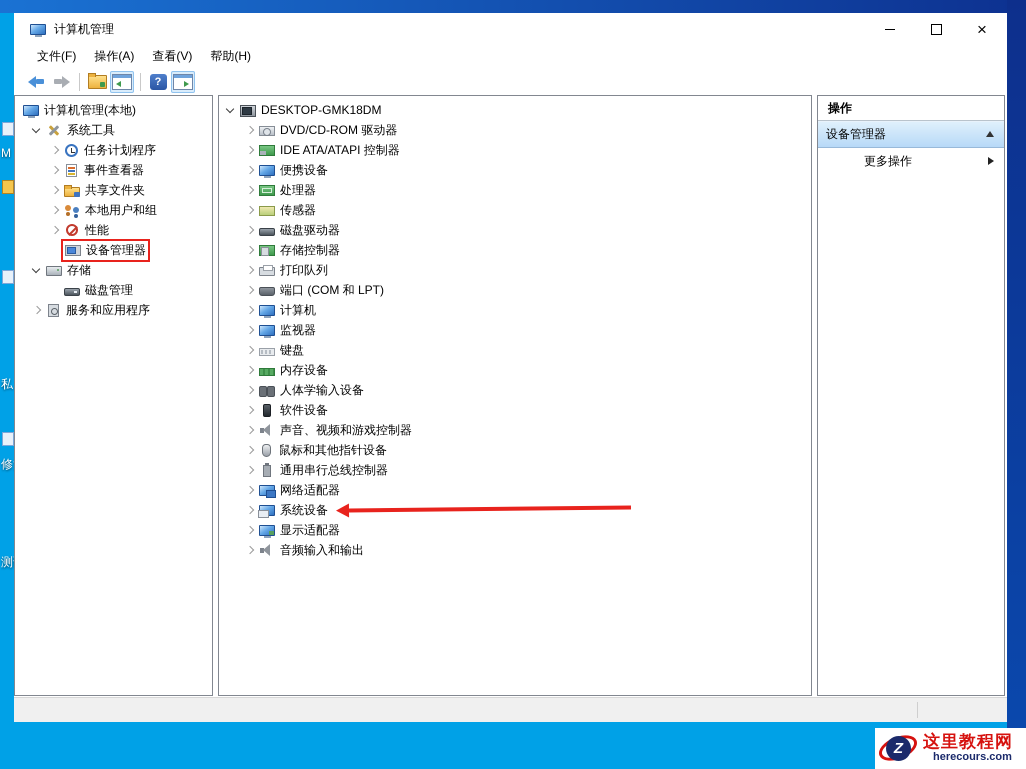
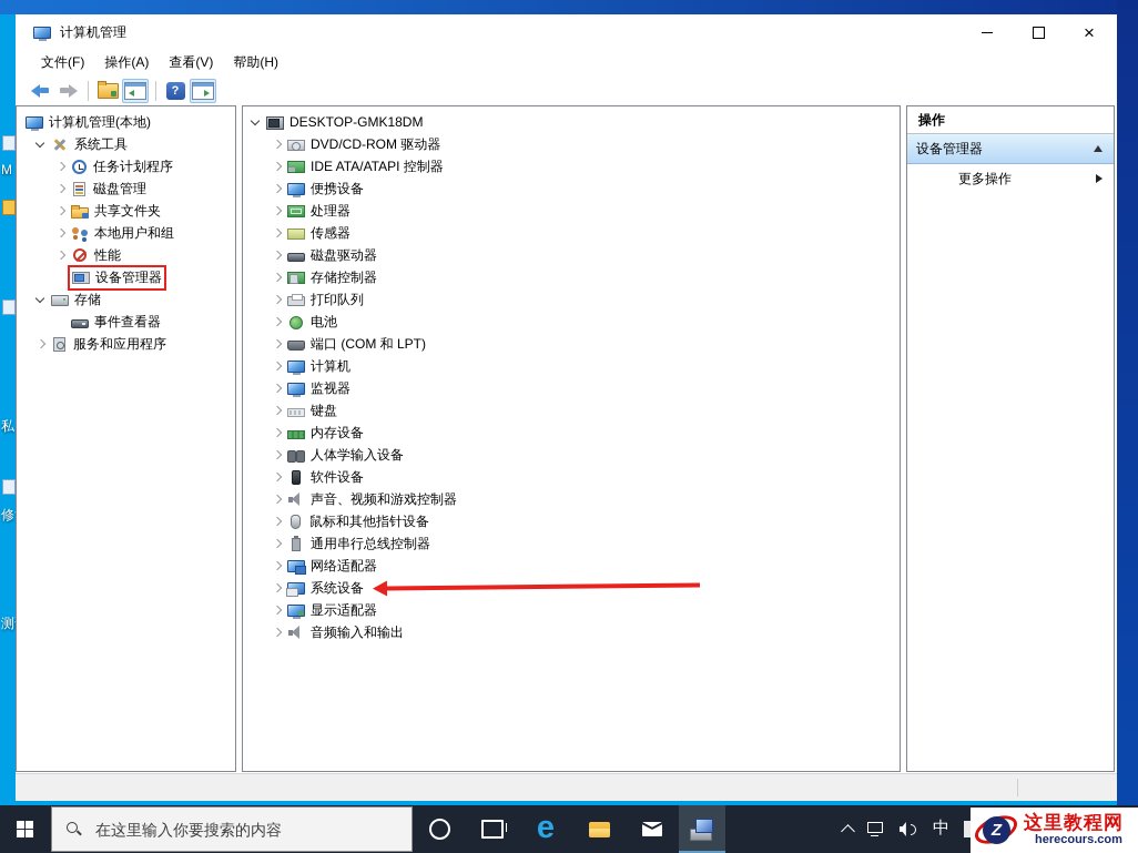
  M
  私
  计算机管理
  ×
  文件(F)
  操作(A)
  查看(V)
  帮助(H)
  ?
  计算机管理(本地)
  系统工具
  任务计划程序
- 事件查看器
+ 磁盘管理
  共享文件夹
  本地用户和组
  性能
  设备管理器
  存储
- 磁盘管理
+ 事件查看器
  服务和应用程序
  DESKTOP-GMK18DM
  DVD/CD-ROM 驱动器
  IDE ATA/ATAPI 控制器
  便携设备
  处理器
  传感器
  磁盘驱动器
  存储控制器
  打印队列
+ 电池
  端口 (COM 和 LPT)
  计算机
  监视器
  键盘
  内存设备
  人体学输入设备
  软件设备
  声音、视频和游戏控制器
  鼠标和其他指针设备
  通用串行总线控制器
  网络适配器
  系统设备
  显示适配器
  音频输入和输出
  操作
  设备管理器
  更多操作
+ 在这里输入你要搜索的内容
+ e
+ 中
  Z
  这里教程网
  herecours.com
